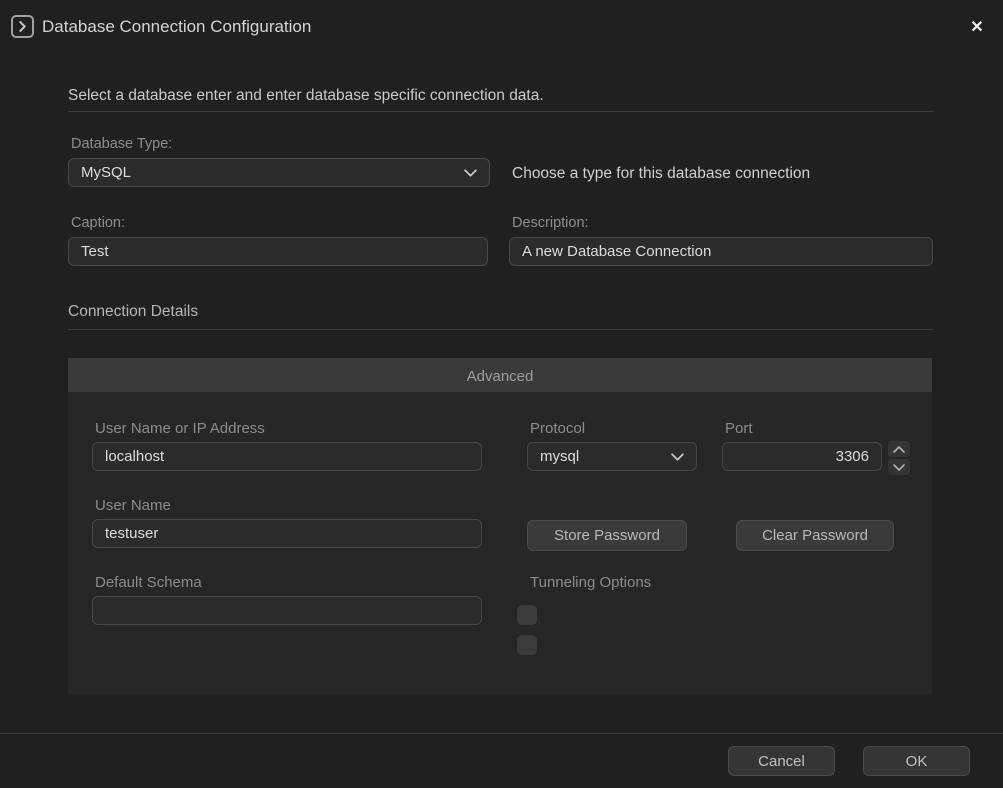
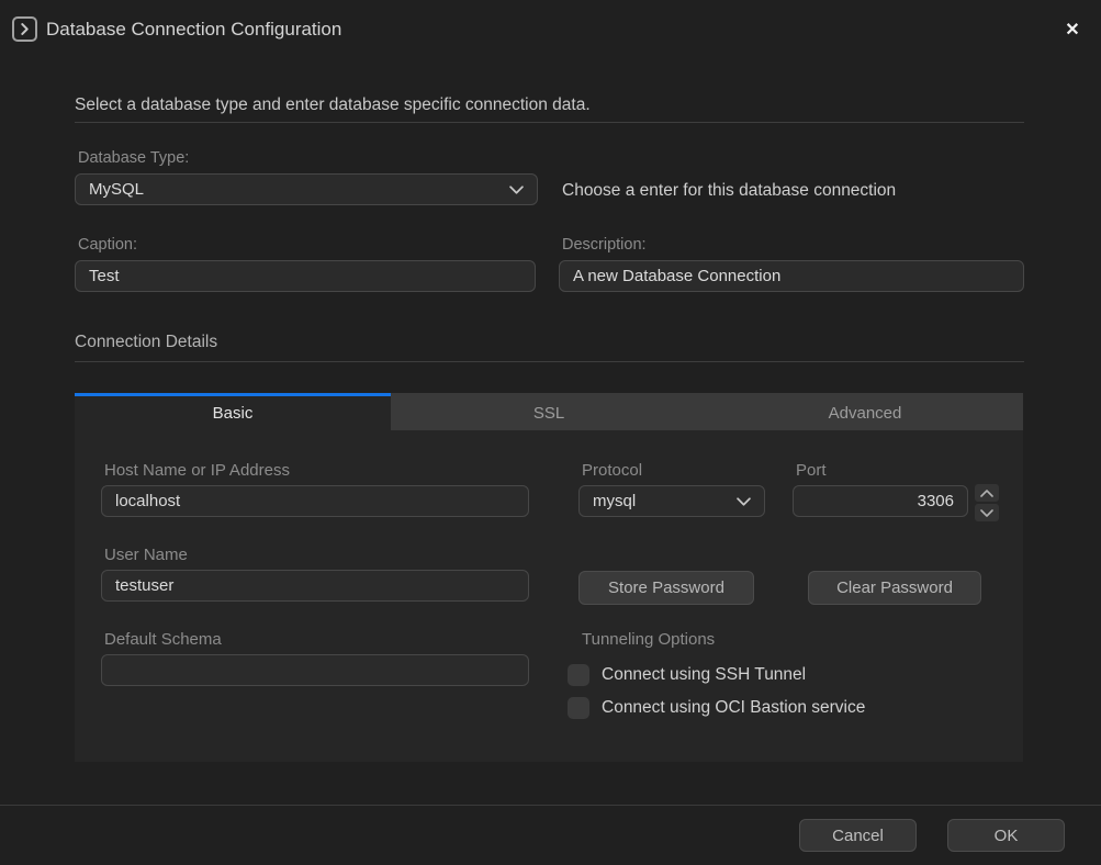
  Database Connection Configuration
  ✕
- Select a database enter and enter database specific connection data.
+ Select a database type and enter database specific connection data.
  Database Type:
  MySQL
- Choose a type for this database connection
+ Choose a enter for this database connection
  Caption:
  Test
  Description:
  A new Database Connection
  Connection Details
+ Basic
+ SSL
  Advanced
- User Name or IP Address
+ Host Name or IP Address
  localhost
  Protocol
  mysql
  Port
  3306
  User Name
  testuser
  Store Password
  Clear Password
  Default Schema
  Tunneling Options
+ Connect using SSH Tunnel
+ Connect using OCI Bastion service
  Cancel
  OK
